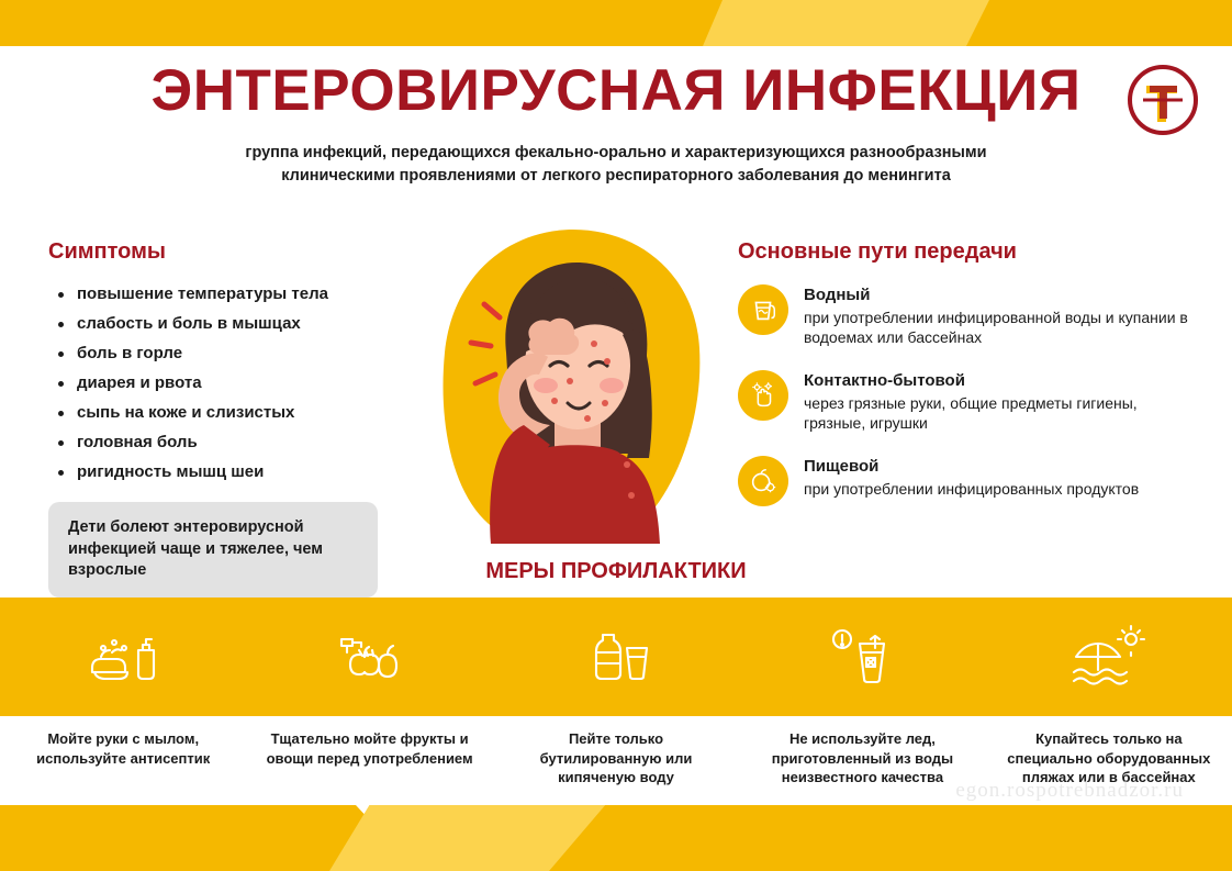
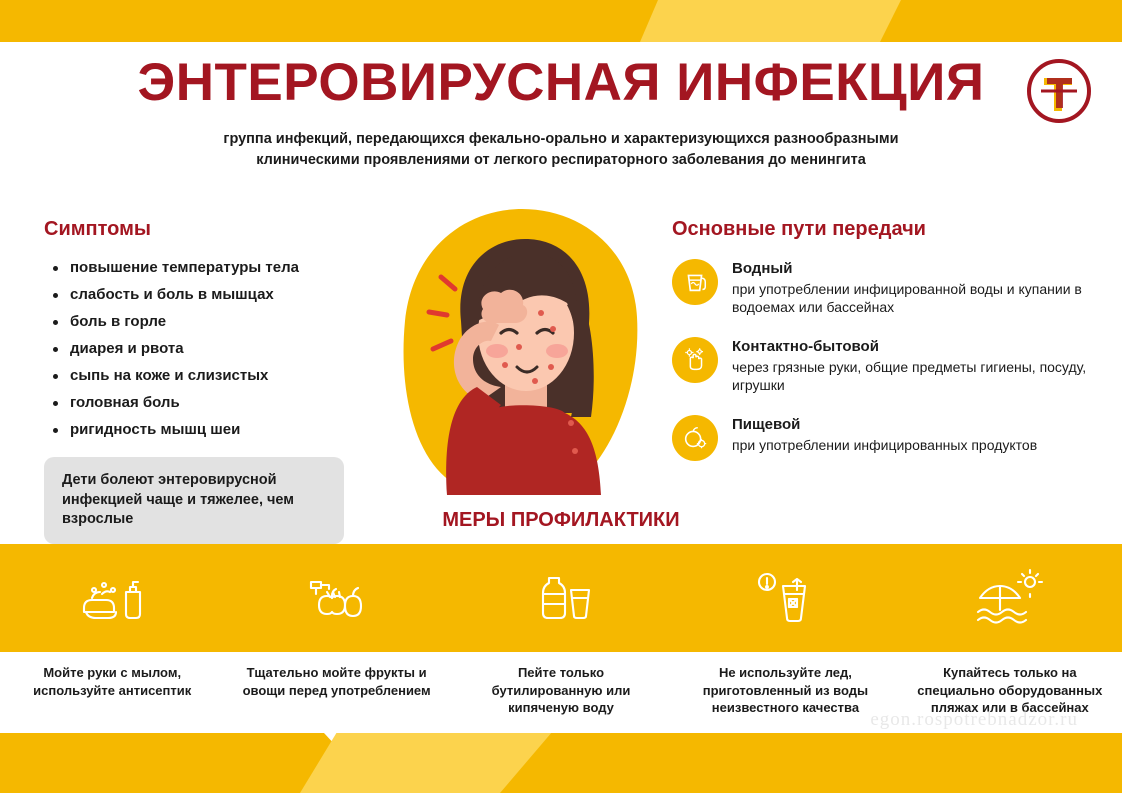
  ЭНТЕРОВИРУСНАЯ ИНФЕКЦИЯ
  группа инфекций, передающихся фекально-орально и характеризующихся разнообразными
  клиническими проявлениями от легкого респираторного заболевания до менингита
  Симптомы
  повышение температуры тела
  слабость и боль в мышцах
  боль в горле
  диарея и рвота
  сыпь на коже и слизистых
  головная боль
  ригидность мышц шеи
  Дети болеют энтеровирусной инфекцией чаще и тяжелее, чем взрослые
  Основные пути передачи
  Водный
  при употреблении инфицированной воды и купании в водоемах или бассейнах
  Контактно-бытовой
- через грязные руки, общие предметы гигиены, грязные, игрушки
+ через грязные руки, общие предметы гигиены, посуду, игрушки
  Пищевой
  при употреблении инфицированных продуктов
  МЕРЫ ПРОФИЛАКТИКИ
  Мойте руки с мылом, используйте антисептик
  Тщательно мойте фрукты и овощи перед употреблением
  Пейте только бутилированную или кипяченую воду
  Не используйте лед, приготовленный из воды неизвестного качества
  Купайтесь только на специально оборудованных пляжах или в бассейнах
  egon.rospotrebnadzor.ru
